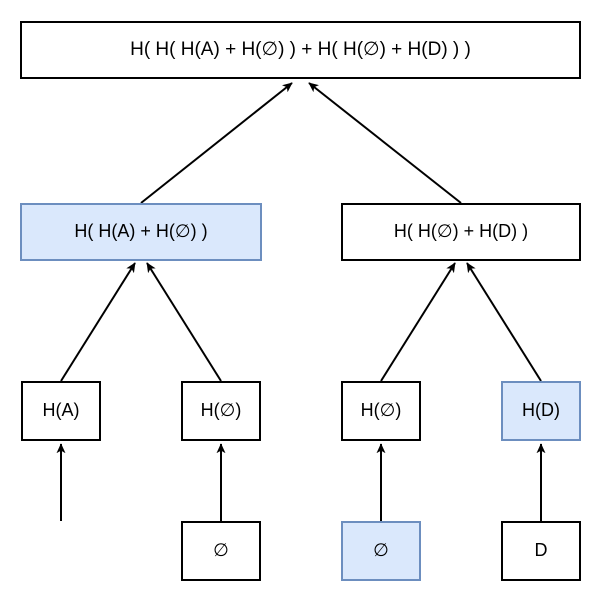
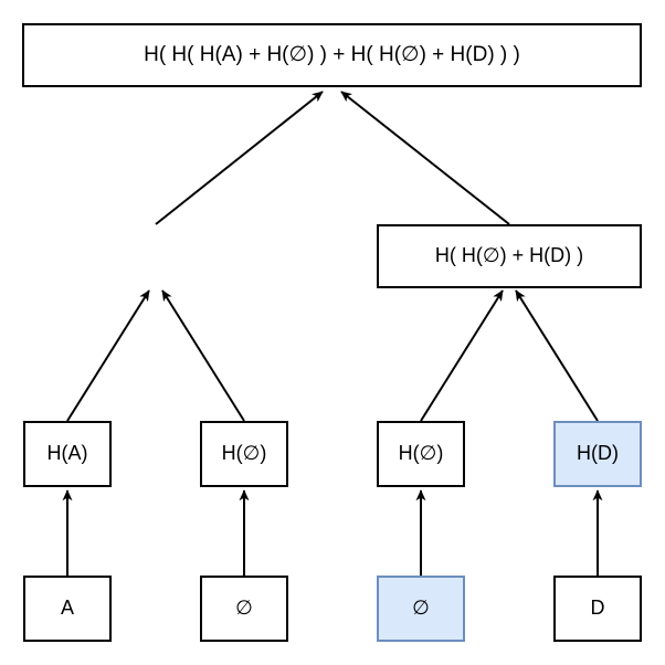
  H( H( H(A) + H(∅) ) + H( H(∅) + H(D) ) )
- H( H(A) + H(∅) )
  H( H(∅) + H(D) )
  H(A)
  H(∅)
  H(∅)
  H(D)
+ A
  ∅
  ∅
  D
